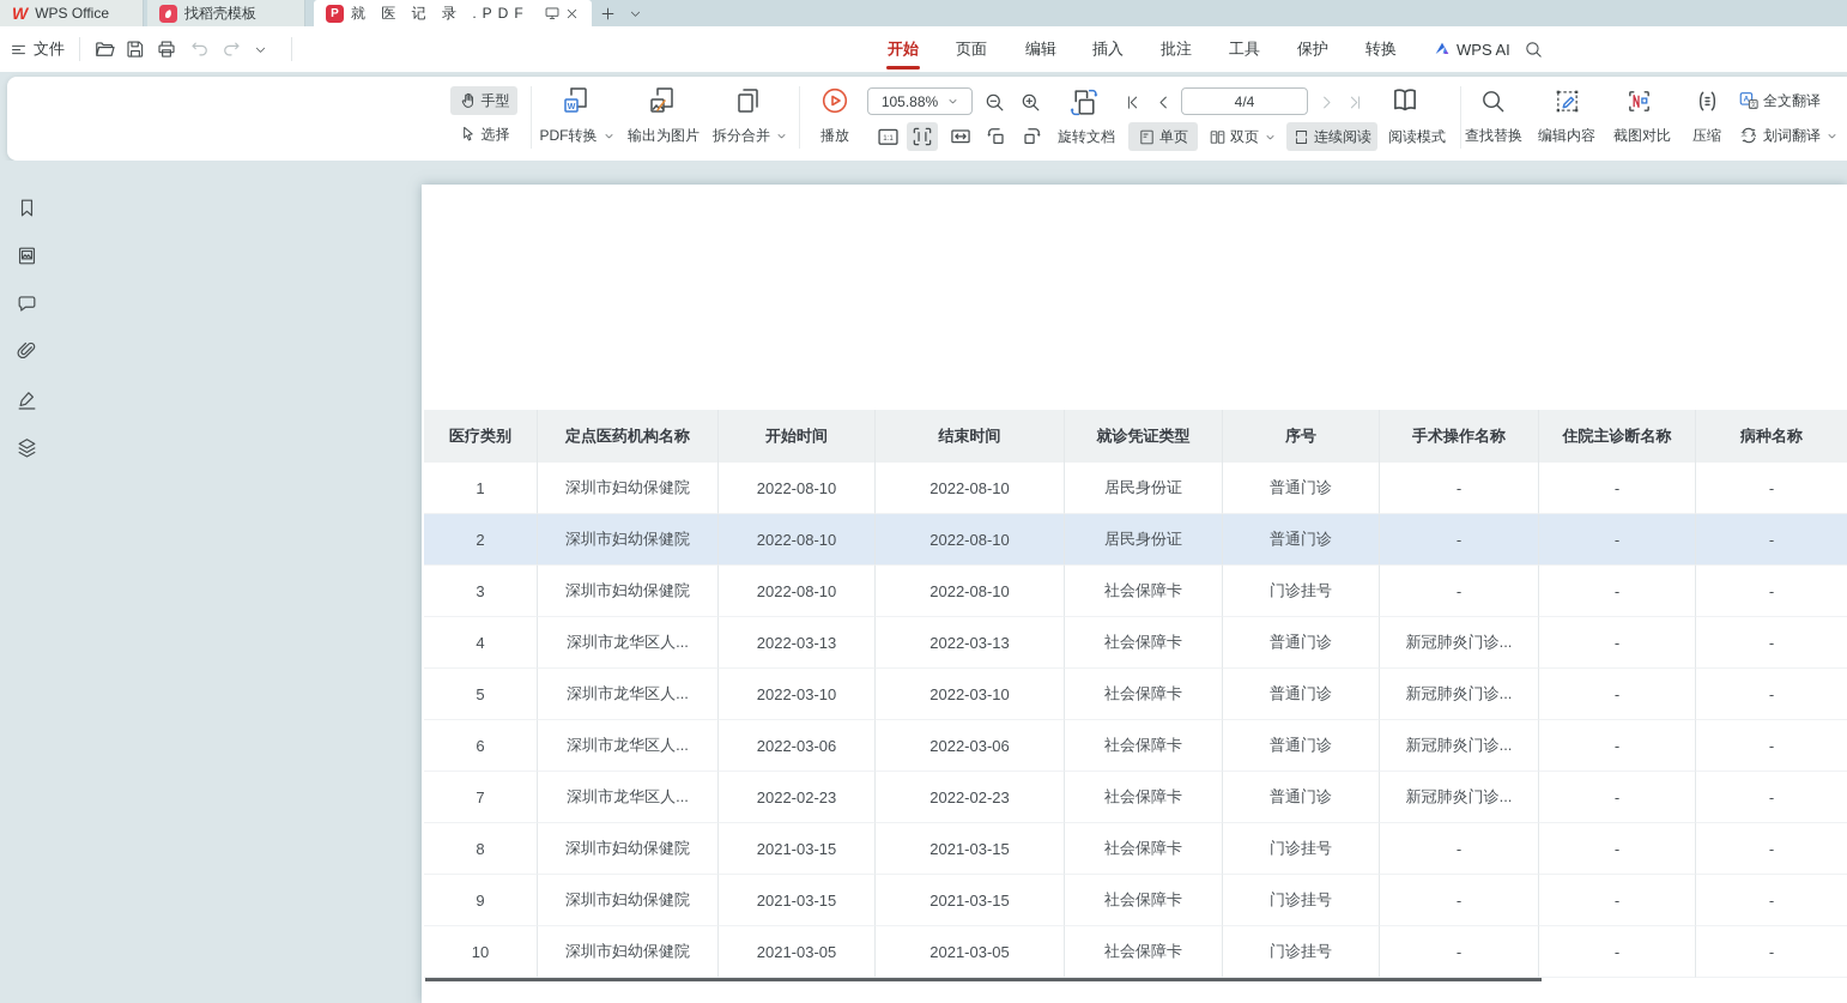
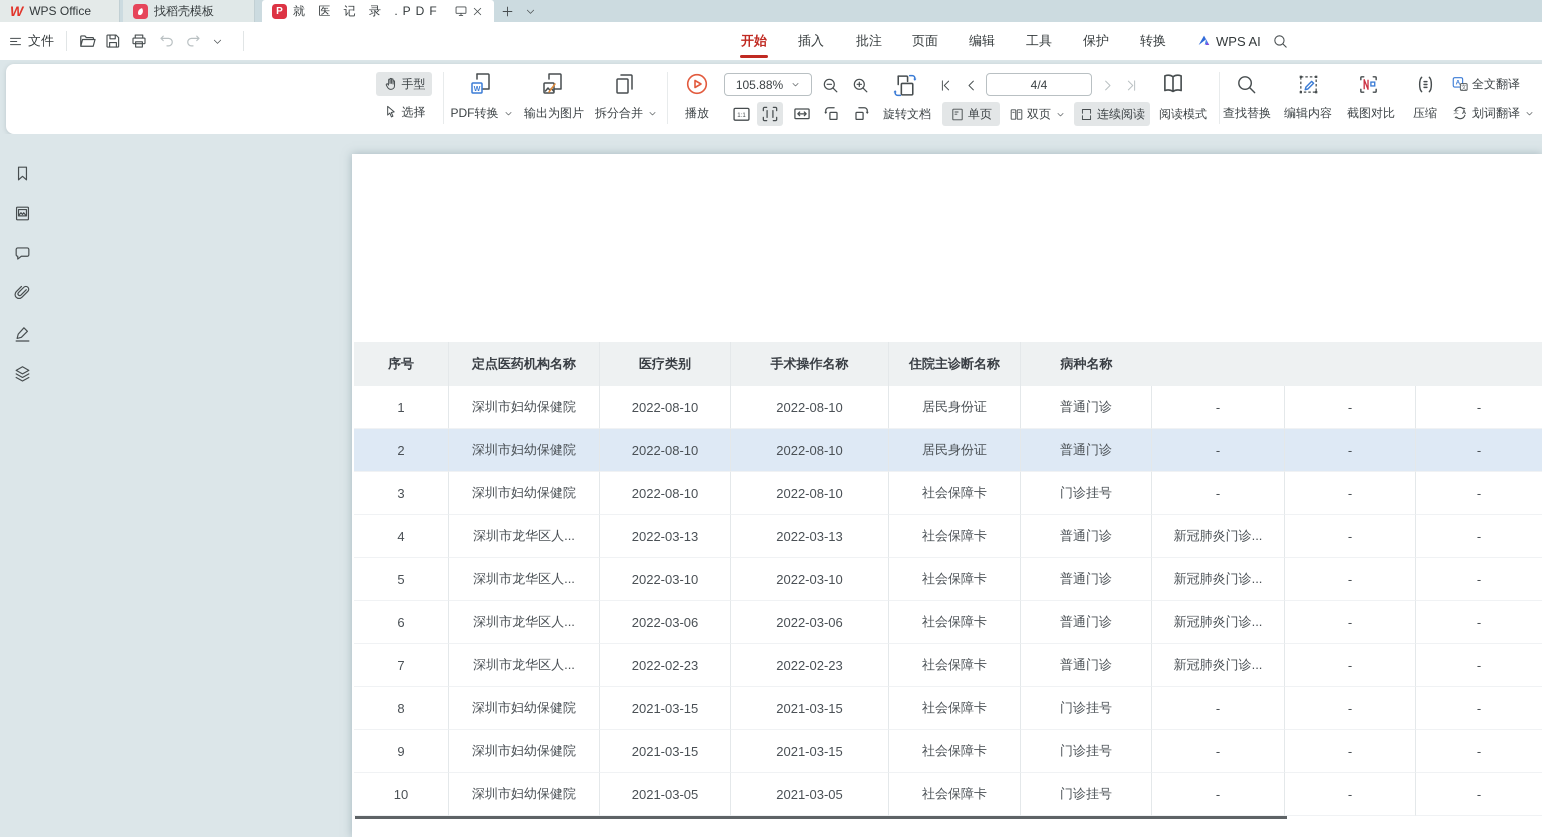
  W
  WPS Office
  找稻壳模板
  P
  就 医 记 录 .PDF
  文件
  开始
- 页面
+ 插入
- 编辑
+ 批注
- 插入
+ 页面
- 批注
+ 编辑
  工具
  保护
  转换
  WPS AI
  手型
  选择
  PDF转换
  输出为图片
  拆分合并
  播放
  105.88%
  4/4
  旋转文档
  单页
  双页
  连续阅读
  阅读模式
  查找替换
  编辑内容
  截图对比
  压缩
  全文翻译
  划词翻译
- 医疗类别
+ 序号
  定点医药机构名称
- 开始时间
- 结束时间
- 就诊凭证类型
- 序号
+ 医疗类别
  手术操作名称
  住院主诊断名称
  病种名称
  1
  深圳市妇幼保健院
  2022-08-10
  2022-08-10
  居民身份证
  普通门诊
  -
  -
  -
  2
  深圳市妇幼保健院
  2022-08-10
  2022-08-10
  居民身份证
  普通门诊
  -
  -
  -
  3
  深圳市妇幼保健院
  2022-08-10
  2022-08-10
  社会保障卡
  门诊挂号
  -
  -
  -
  4
  深圳市龙华区人...
  2022-03-13
  2022-03-13
  社会保障卡
  普通门诊
  新冠肺炎门诊...
  -
  -
  5
  深圳市龙华区人...
  2022-03-10
  2022-03-10
  社会保障卡
  普通门诊
  新冠肺炎门诊...
  -
  -
  6
  深圳市龙华区人...
  2022-03-06
  2022-03-06
  社会保障卡
  普通门诊
  新冠肺炎门诊...
  -
  -
  7
  深圳市龙华区人...
  2022-02-23
  2022-02-23
  社会保障卡
  普通门诊
  新冠肺炎门诊...
  -
  -
  8
  深圳市妇幼保健院
  2021-03-15
  2021-03-15
  社会保障卡
  门诊挂号
  -
  -
  -
  9
  深圳市妇幼保健院
  2021-03-15
  2021-03-15
  社会保障卡
  门诊挂号
  -
  -
  -
  10
  深圳市妇幼保健院
  2021-03-05
  2021-03-05
  社会保障卡
  门诊挂号
  -
  -
  -
